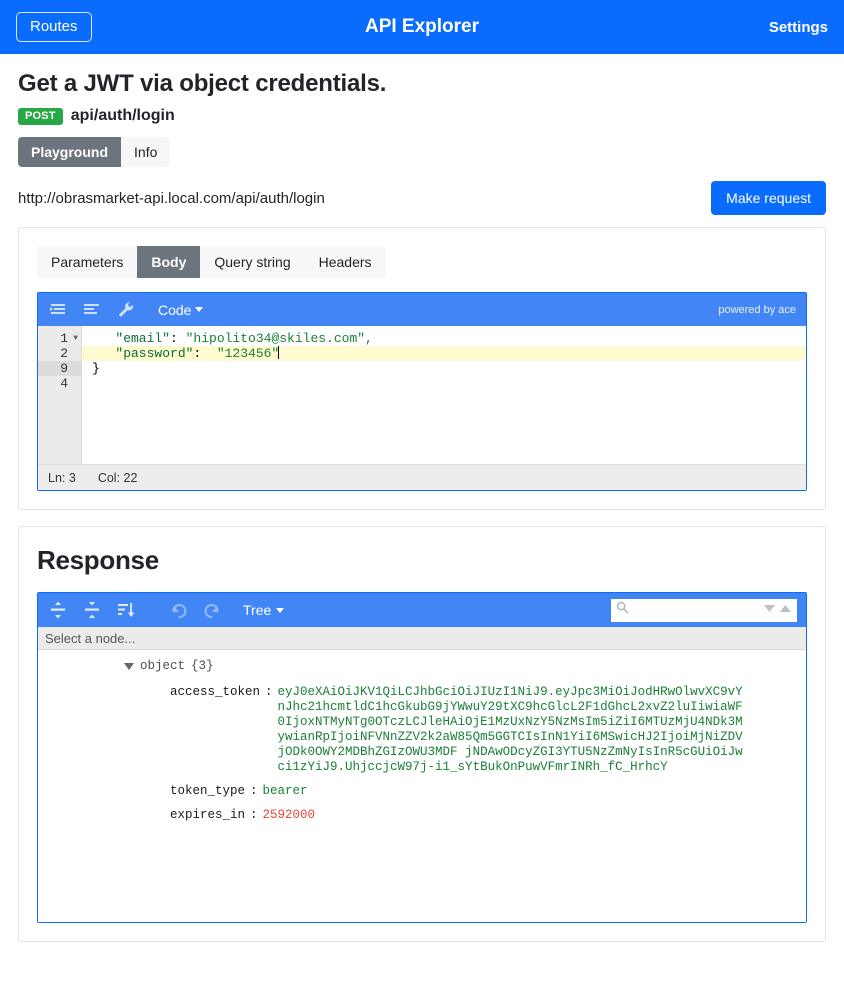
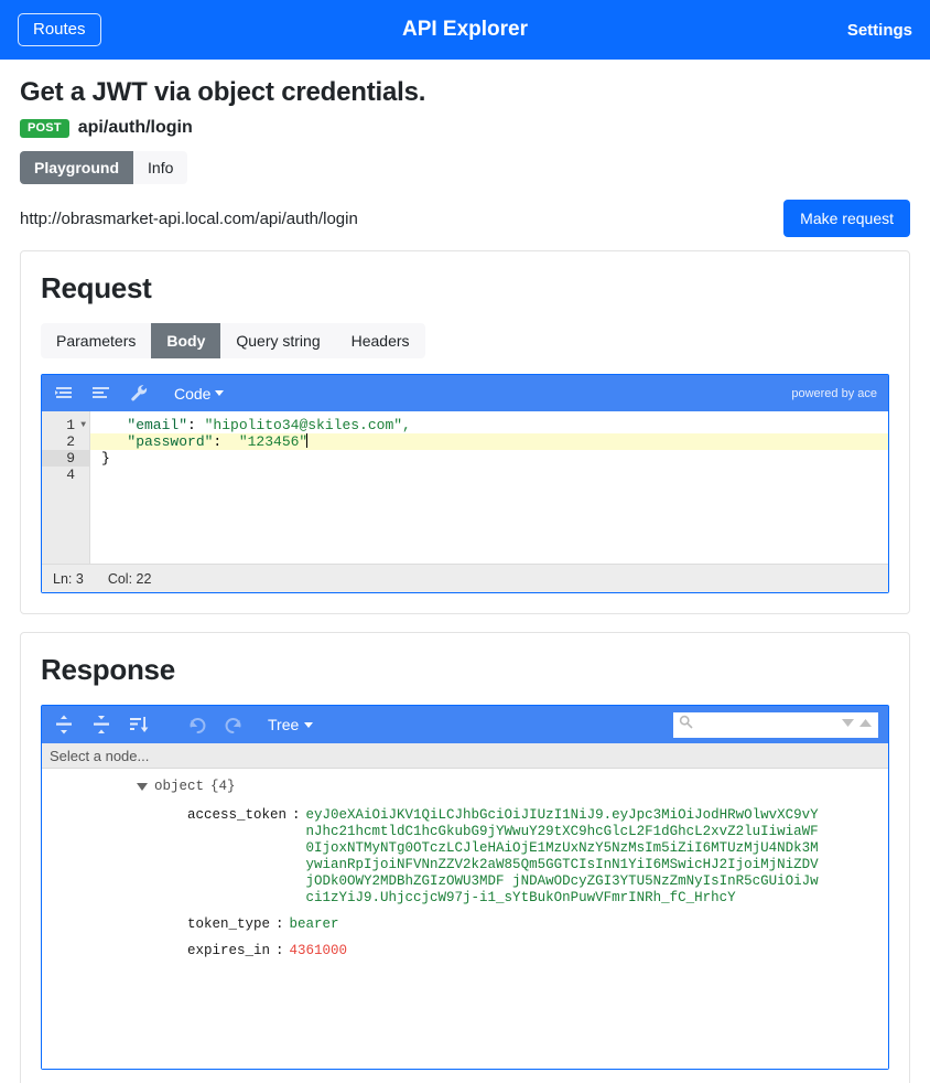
  Routes
  API Explorer
  Settings
  Get a JWT via object credentials.
  POST
  api/auth/login
  Playground
  Info
  http://obrasmarket-api.local.com/api/auth/login
  Make request
+ Request
  Parameters
  Body
  Query string
  Headers
  Code
  powered by ace
  1
  ▼
  2
  9
  4
  "email": "hipolito34@skiles.com",
  "password": "123456"
  }
  Ln: 3
  Col: 22
  Response
  Tree
  Select a node...
  object
- {3}
+ {4}
  access_token
  :
  eyJ0eXAiOiJKV1QiLCJhbGciOiJIUzI1NiJ9.eyJpc3MiOiJodHRwOlwvXC9vYnJhc21hcmtldC1hcGkubG9jYWwuY29tXC9hcGlcL2F1dGhcL2xvZ2luIiwiaWF0IjoxNTMyNTg0OTczLCJleHAiOjE1MzUxNzY5NzMsIm5iZiI6MTUzMjU4NDk3MywianRpIjoiNFVNnZZV2k2aW85Qm5GGTCIsInN1YiI6MSwicHJ2IjoiMjNiZDVjODk0OWY2MDBhZGIzOWU3MDF jNDAwODcyZGI3YTU5NzZmNyIsInR5cGUiOiJwci1zYiJ9.UhjccjcW97j-i1_sYtBukOnPuwVFmrINRh_fC_HrhcY
  token_type
  :
  bearer
  expires_in
  :
- 2592000
+ 4361000
